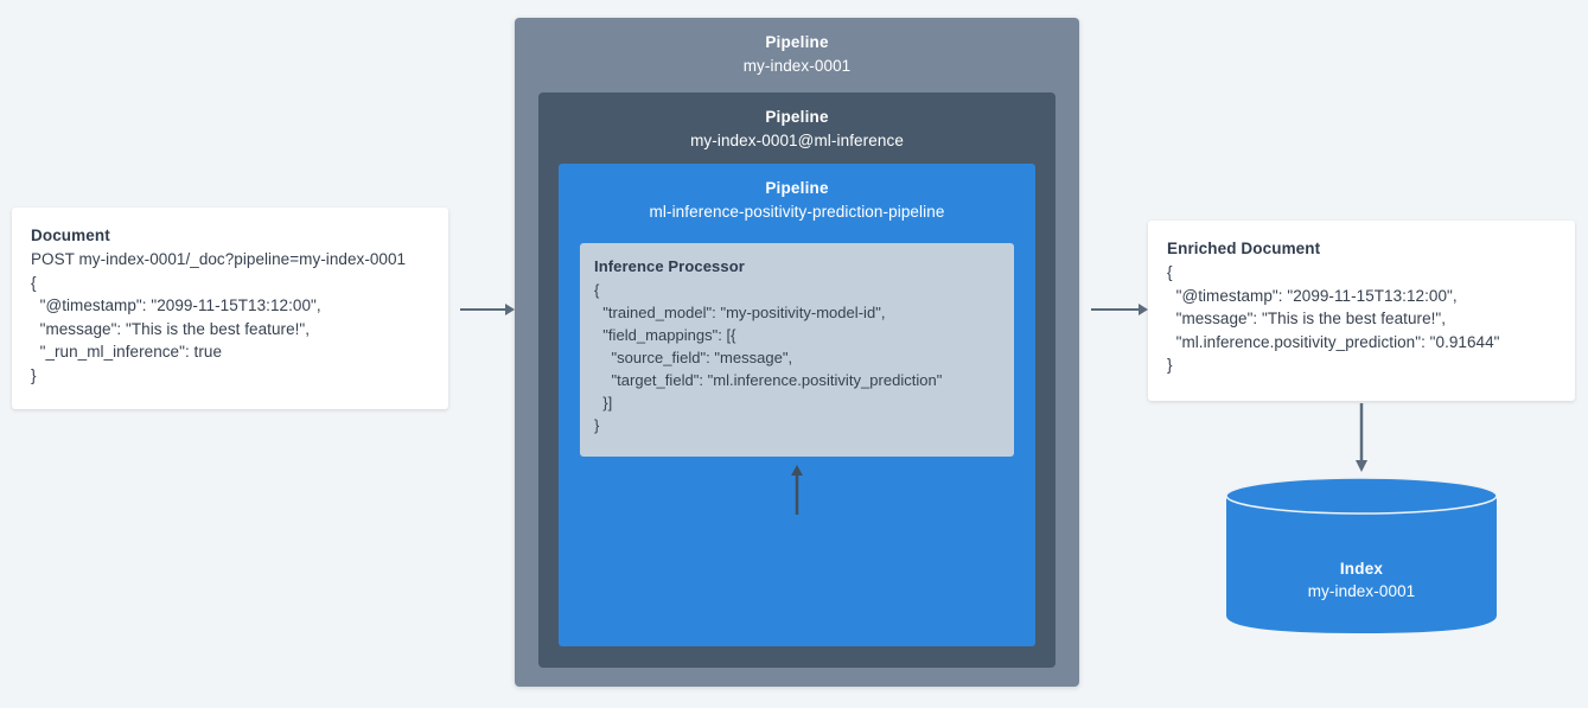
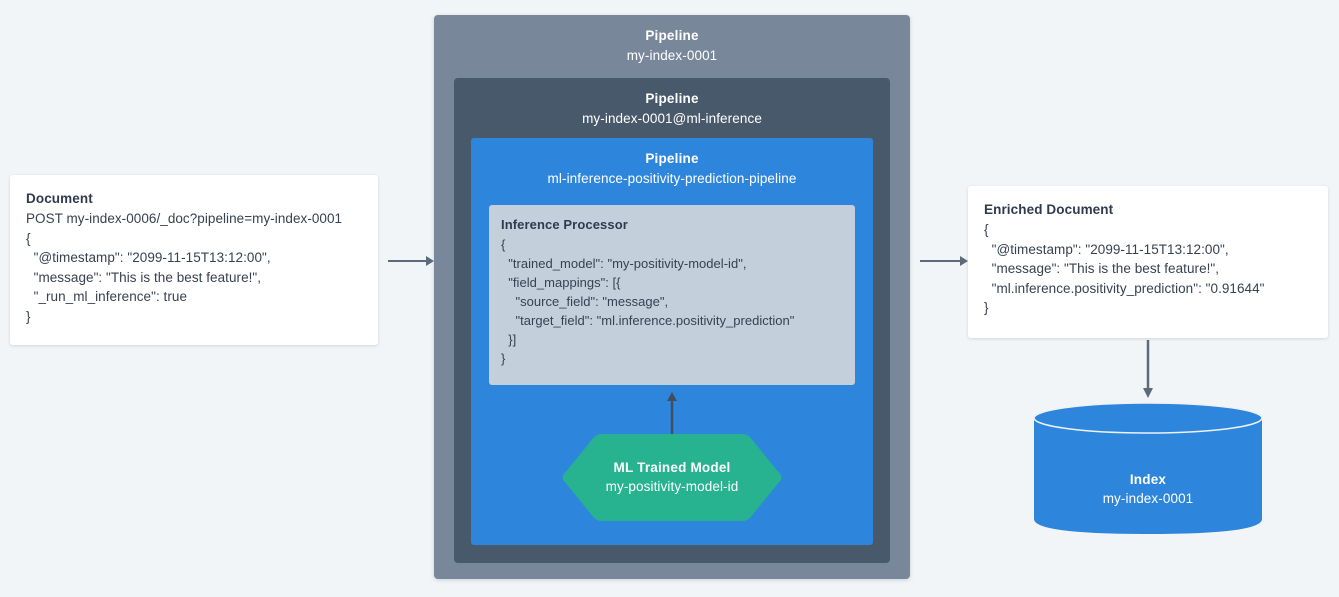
  Document
- POST my-index-0001/_doc?pipeline=my-index-0001
+ POST my-index-0006/_doc?pipeline=my-index-0001
  {
  "@timestamp": "2099-11-15T13:12:00",
  "message": "This is the best feature!",
  "_run_ml_inference": true
  }
  Pipeline
  my-index-0001
  Pipeline
  my-index-0001@ml-inference
  Pipeline
  ml-inference-positivity-prediction-pipeline
  Inference Processor
  {
  "trained_model": "my-positivity-model-id",
  "field_mappings": [{
  "source_field": "message",
  "target_field": "ml.inference.positivity_prediction"
  }]
  }
+ ML Trained Model
+ my-positivity-model-id
  Enriched Document
  {
  "@timestamp": "2099-11-15T13:12:00",
  "message": "This is the best feature!",
  "ml.inference.positivity_prediction": "0.91644"
  }
  Index
  my-index-0001
